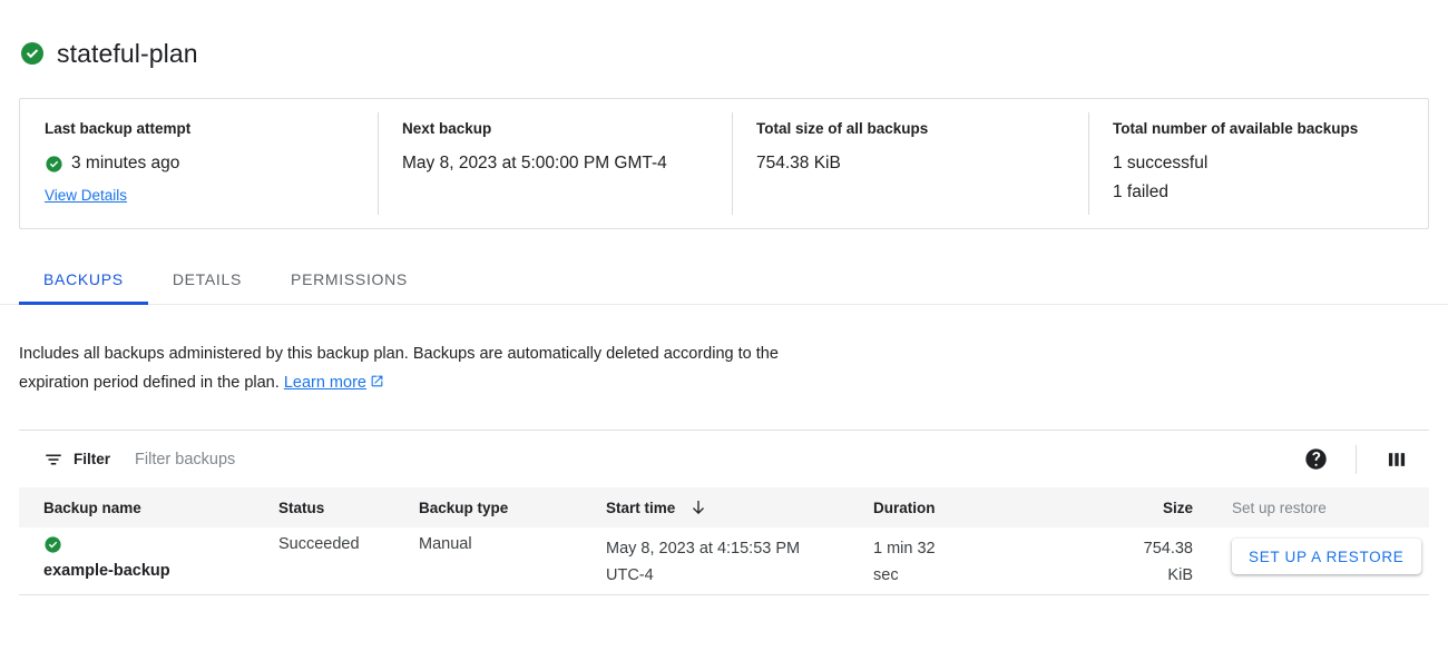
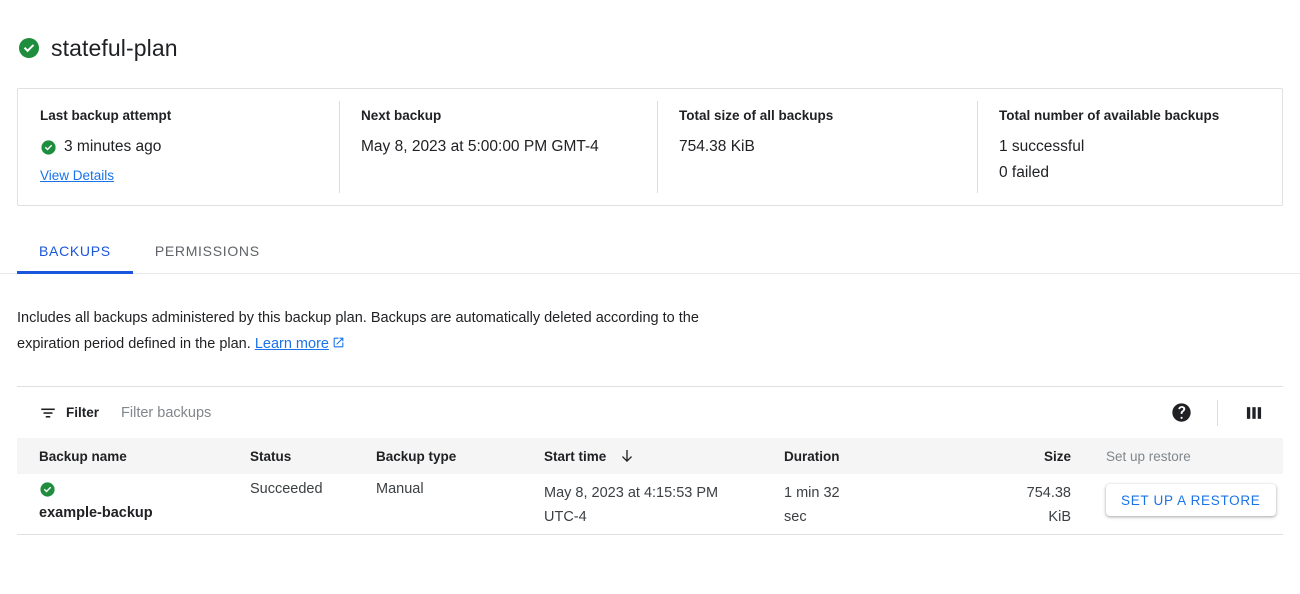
  stateful-plan
  Last backup attempt
  3 minutes ago
  View Details
  Next backup
  May 8, 2023 at 5:00:00 PM GMT-4
  Total size of all backups
  754.38 KiB
  Total number of available backups
  1 successful
- 1 failed
+ 0 failed
  BACKUPS
- DETAILS
  PERMISSIONS
  Includes all backups administered by this backup plan. Backups are automatically deleted according to the expiration period defined in the plan. Learn more
  Filter
  Filter backups
  Backup name
  Status
  Backup type
  Start time
  Duration
  Size
  Set up restore
  example-backup
  Succeeded
  Manual
  May 8, 2023 at 4:15:53 PM
  UTC-4
  1 min 32
  sec
  754.38
  KiB
  SET UP A RESTORE
